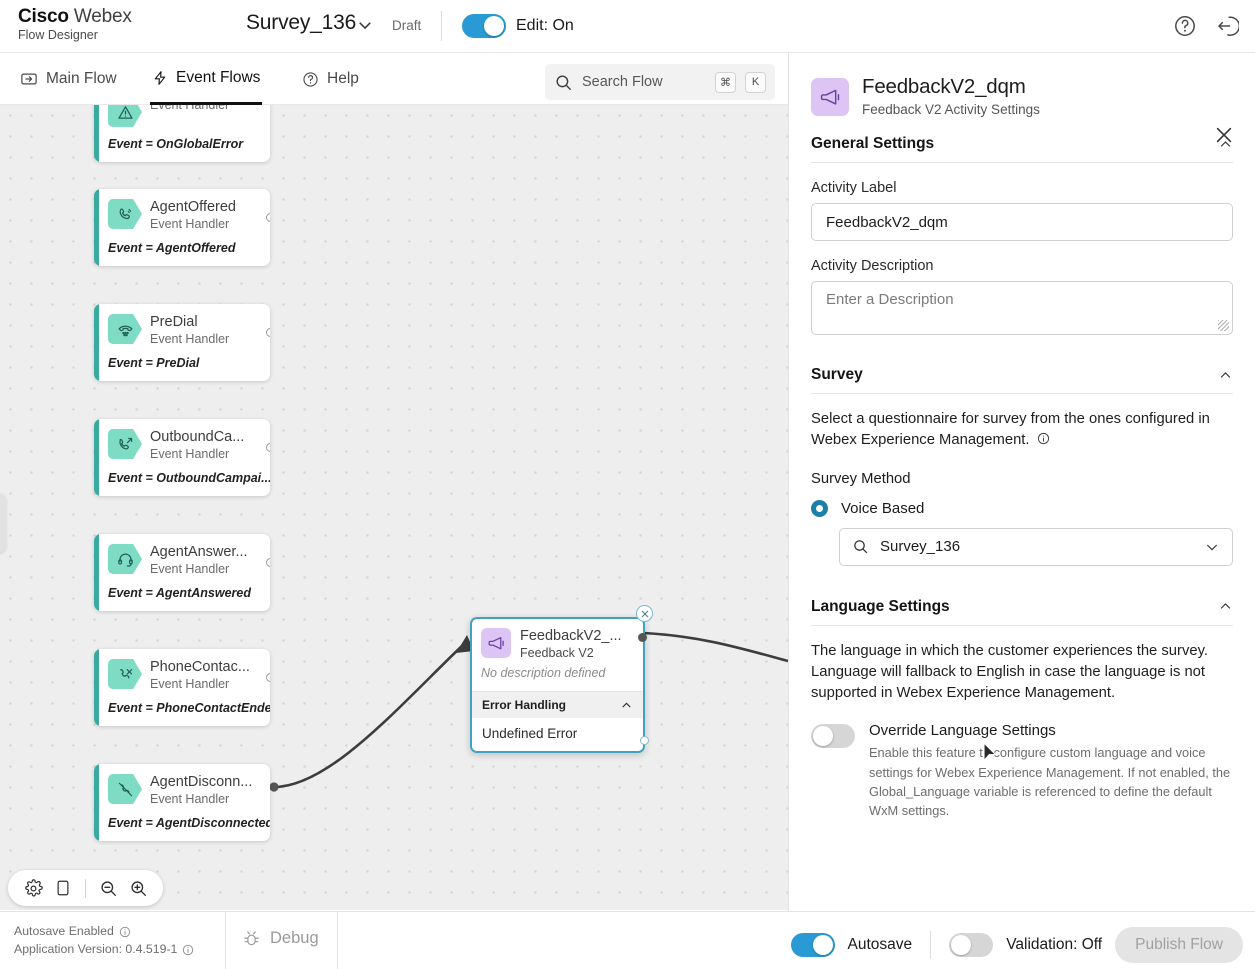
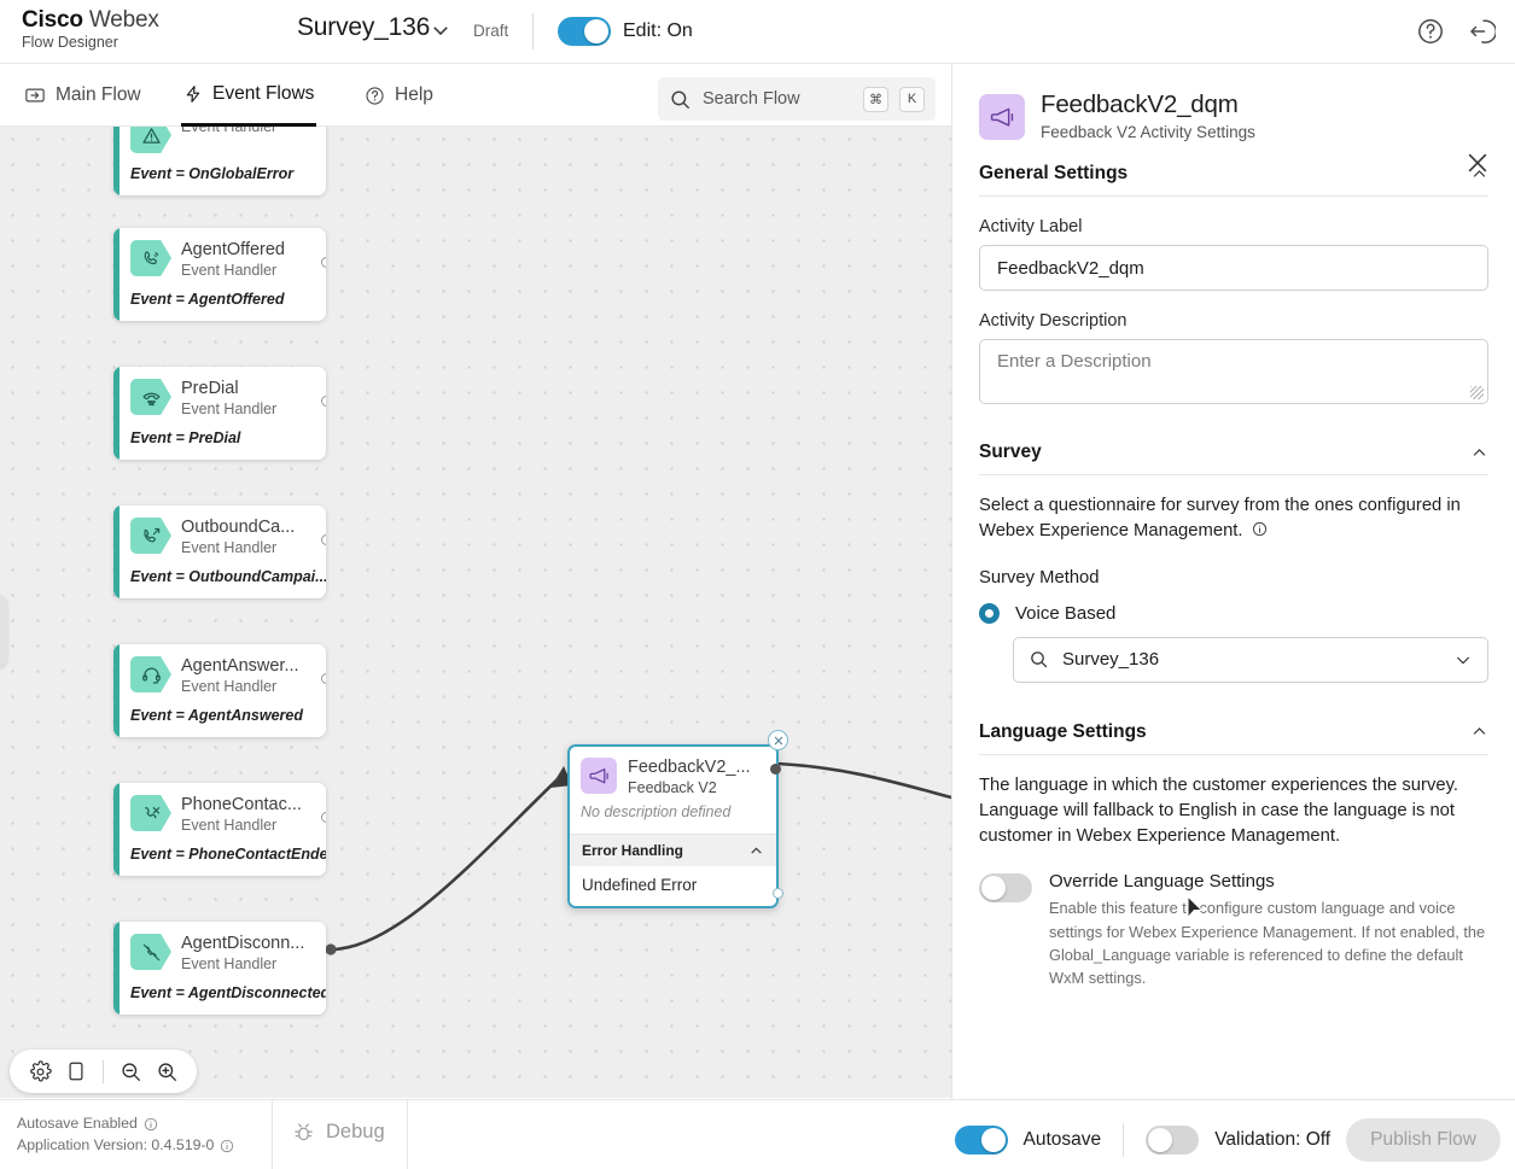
  Cisco Webex
  Flow Designer
  Survey_136
  Draft
  Edit: On
  Main Flow
  Event Flows
  Help
  Search Flow
  ⌘
  K
  Event Handler
  Event = OnGlobalError
  AgentOffered
  Event Handler
  Event = AgentOffered
  PreDial
  Event Handler
  Event = PreDial
  OutboundCa...
  Event Handler
  Event = OutboundCampai...
  AgentAnswer...
  Event Handler
  Event = AgentAnswered
  PhoneContac...
  Event Handler
  Event = PhoneContactEnde
  AgentDisconn...
  Event Handler
  Event = AgentDisconnected
  FeedbackV2_...
  Feedback V2
  No description defined
  Error Handling
  Undefined Error
  FeedbackV2_dqm
  Feedback V2 Activity Settings
  General Settings
  Activity Label
  FeedbackV2_dqm
  Activity Description
  Enter a Description
  Survey
  Select a questionnaire for survey from the ones configured in Webex Experience Management.
  Survey Method
  Voice Based
  Survey_136
  Language Settings
- The language in which the customer experiences the survey. Language will fallback to English in case the language is not supported in Webex Experience Management.
+ The language in which the customer experiences the survey. Language will fallback to English in case the language is not customer in Webex Experience Management.
  Override Language Settings
  Enable this feature t configure custom language and voice settings for Webex Experience Management. If not enabled, the Global_Language variable is referenced to define the default WxM settings.
  Autosave Enabled
- Application Version: 0.4.519-1
+ Application Version: 0.4.519-0
  Debug
  Autosave
  Validation: Off
  Publish Flow
